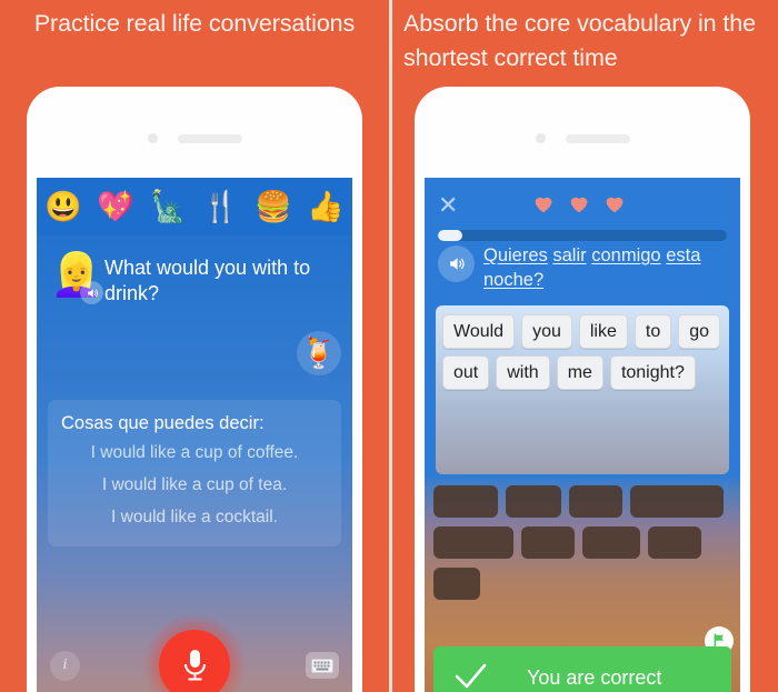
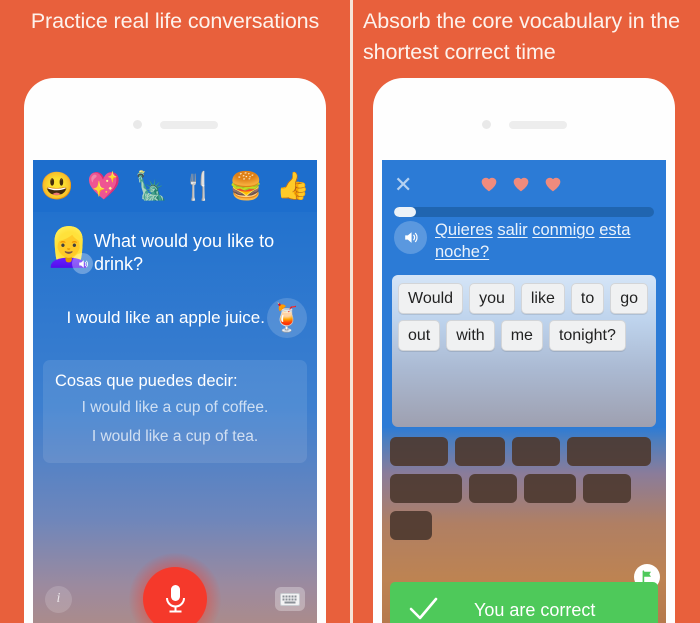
  Practice real life conversations
  😃
  💖
  🗽
  🍴
  🍔
  👍
  👱‍♀️
- What would you with to drink?
+ What would you like to drink?
+ I would like an apple juice.
  🍹
  Cosas que puedes decir:
  I would like a cup of coffee.
  I would like a cup of tea.
- I would like a cocktail.
  i
  Absorb the core vocabulary in the shortest correct time
  ✕
  Quieres salir conmigo esta noche?
  Would
  you
  like
  to
  go
  out
  with
  me
  tonight?
  You are correct
